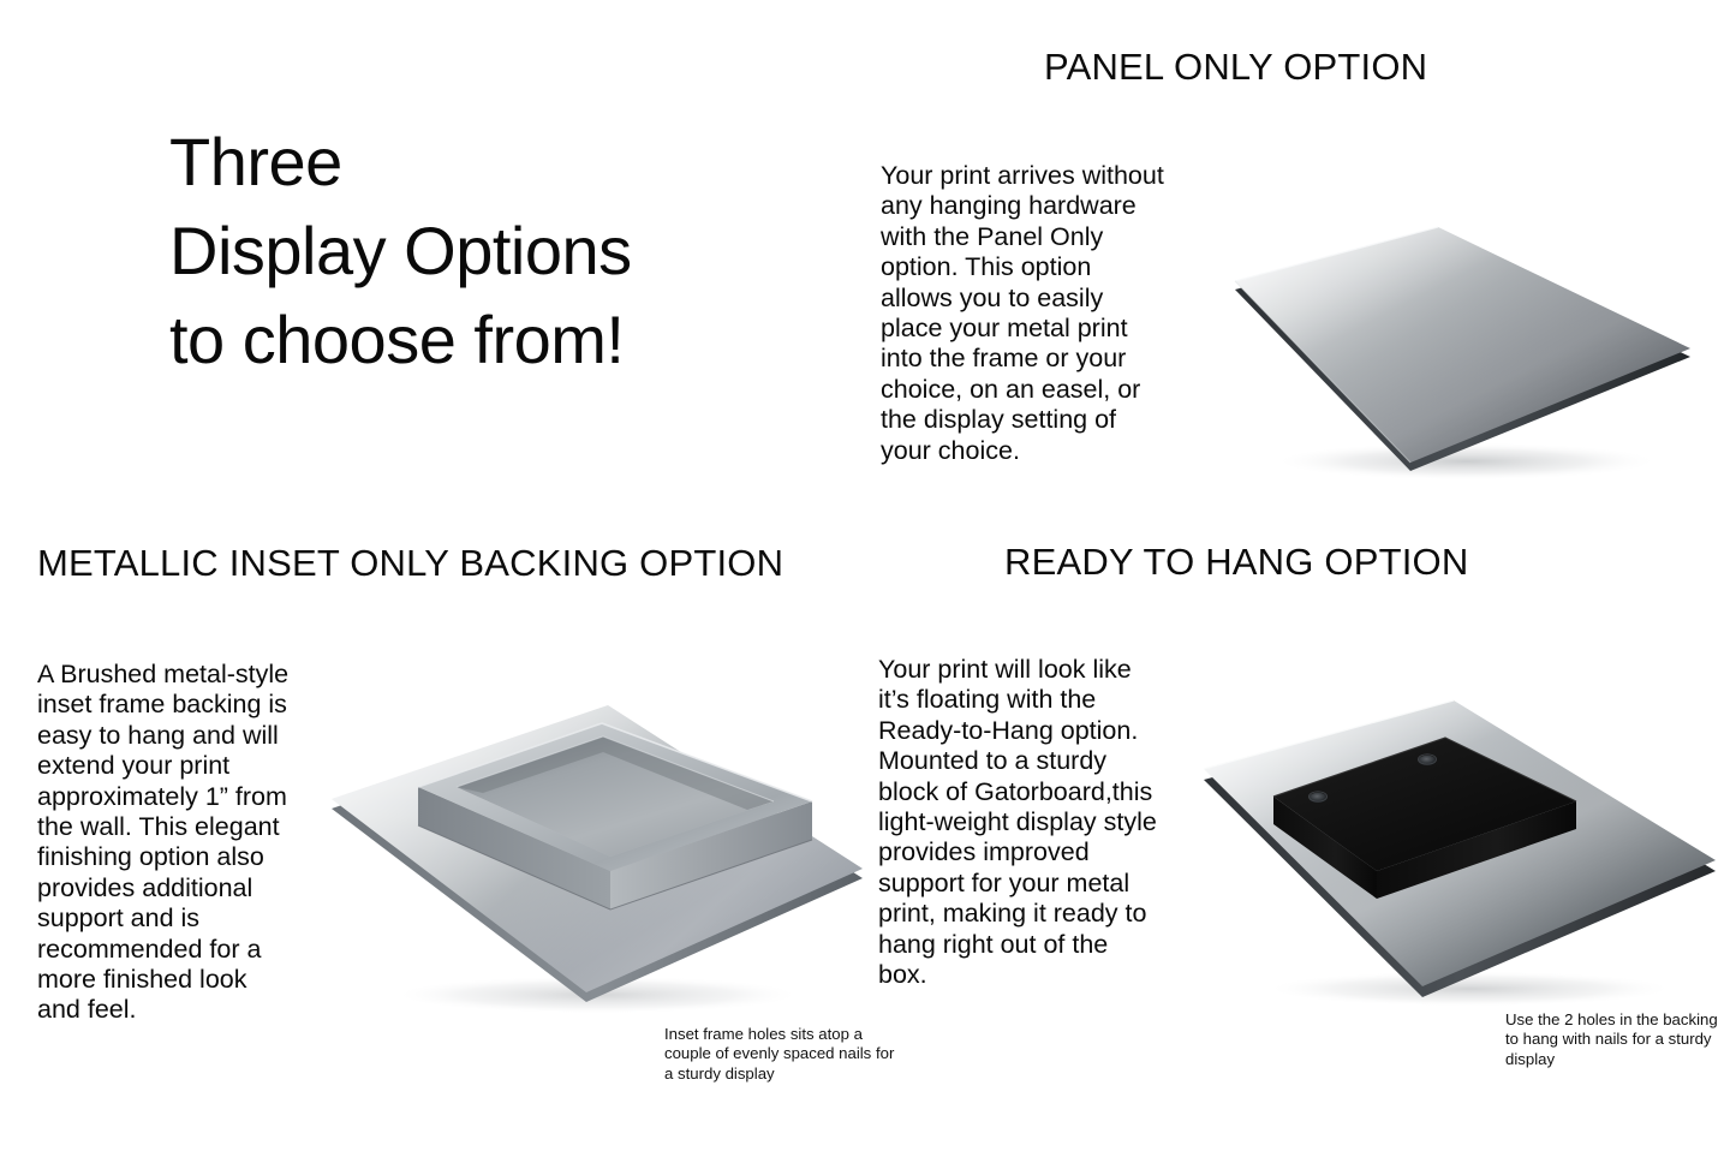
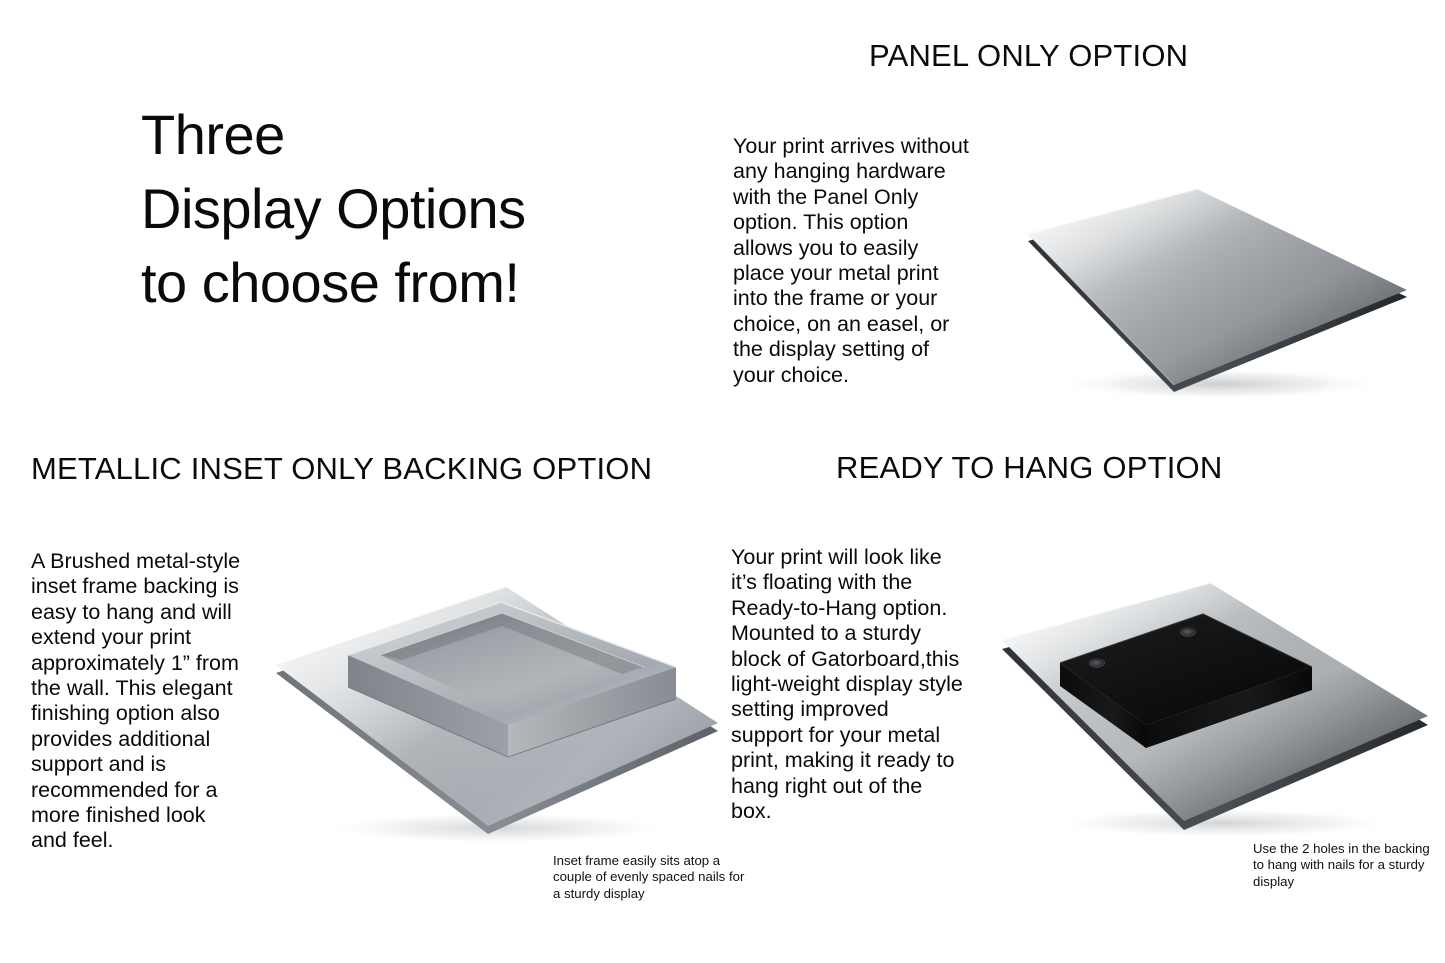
  Three
  Display Options
  to choose from!
  PANEL ONLY OPTION
  Your print arrives without any hanging hardware with the Panel Only option. This option allows you to easily place your metal print into the frame or your choice, on an easel, or the display setting of your choice.
  METALLIC INSET ONLY BACKING OPTION
  A Brushed metal-style inset frame backing is easy to hang and will extend your print approximately 1” from the wall. This elegant finishing option also provides additional support and is recommended for a more finished look and feel.
- Inset frame holes sits atop a couple of evenly spaced nails for a sturdy display
+ Inset frame easily sits atop a couple of evenly spaced nails for a sturdy display
  READY TO HANG OPTION
- Your print will look like it’s floating with the Ready-to-Hang option. Mounted to a sturdy block of Gatorboard,this light-weight display style provides improved support for your metal print, making it ready to hang right out of the box.
+ Your print will look like it’s floating with the Ready-to-Hang option. Mounted to a sturdy block of Gatorboard,this light-weight display style setting improved support for your metal print, making it ready to hang right out of the box.
  Use the 2 holes in the backing to hang with nails for a sturdy display
